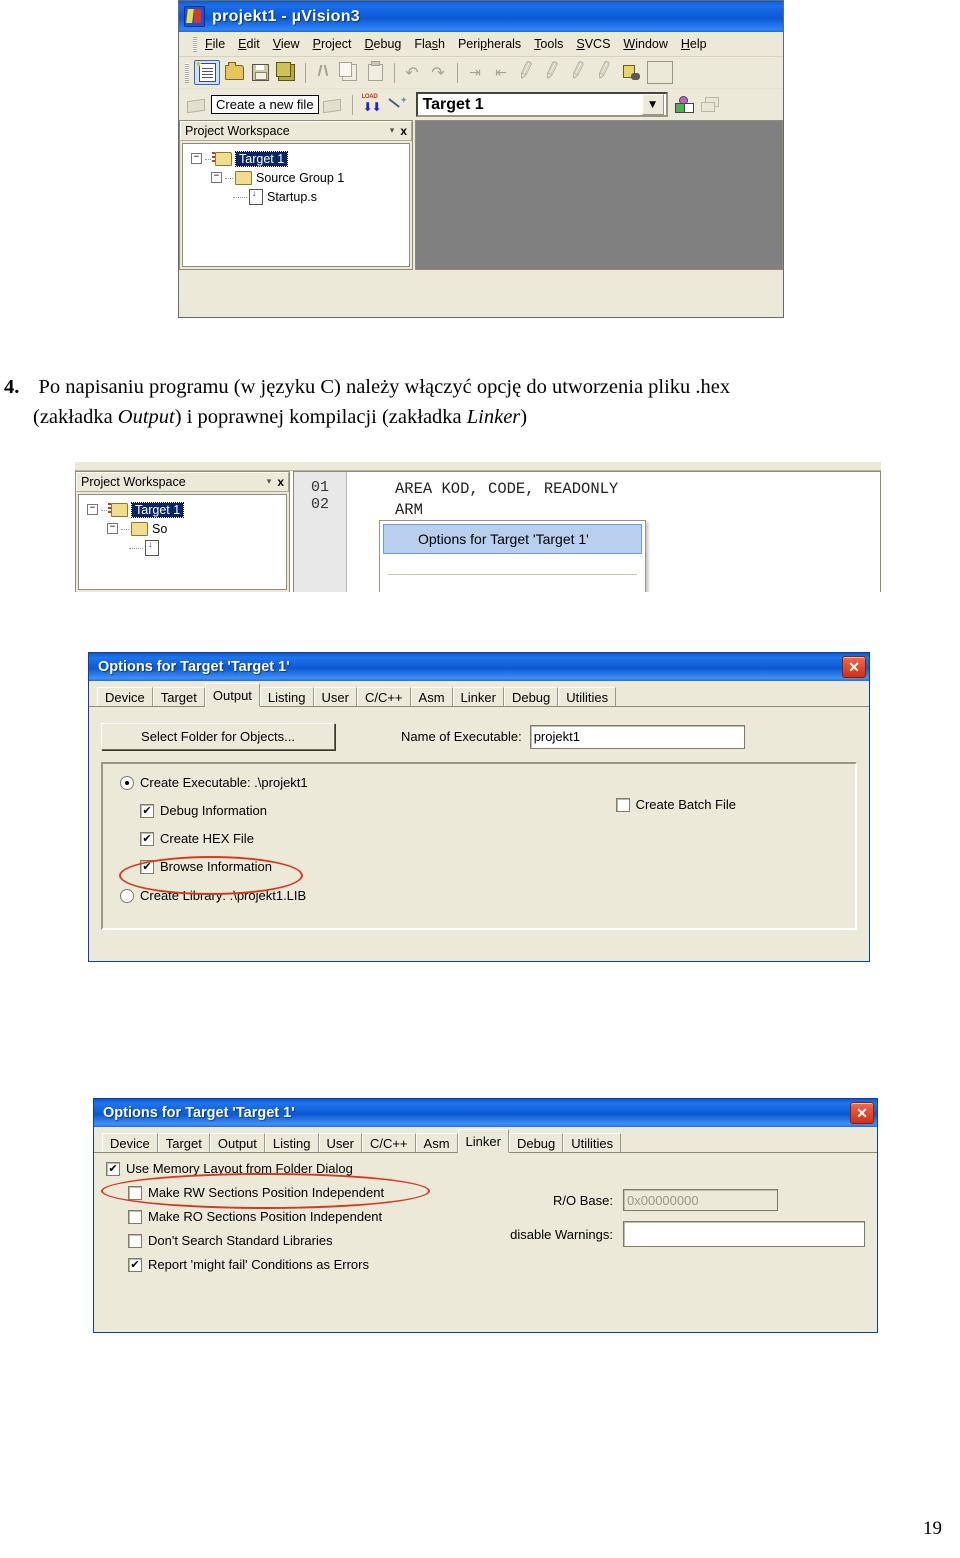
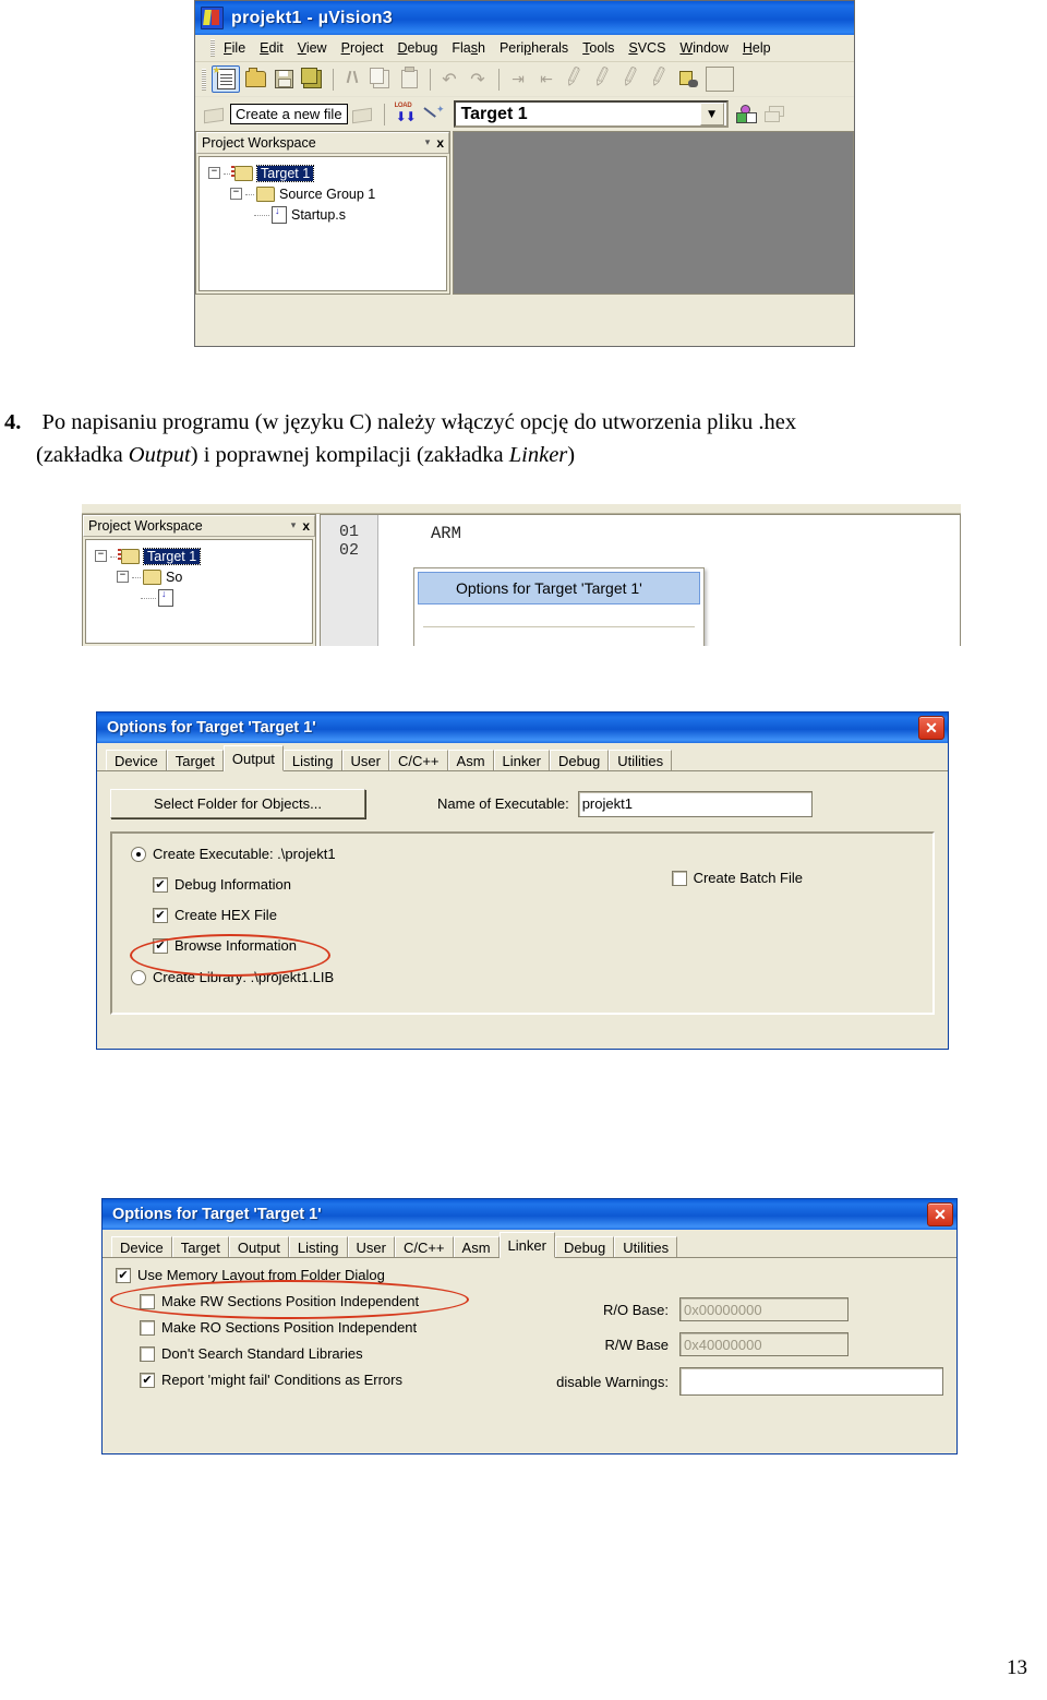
  projekt1 - µVision3
  File
  Edit
  View
  Project
  Debug
  Flash
  Peripherals
  Tools
  SVCS
  Window
  Help
  ↶
  ↷
  ⇥
  ⇤
  Create a new file
  ⬇
  ⬇
  Target 1
  ▼
  Project Workspace
  ▾
  x
  −
  Target 1
  −
  Source Group 1
  Startup.s
  4. Po napisaniu programu (w języku C) należy włączyć opcję do utworzenia pliku .hex
  (zakładka Output) i poprawnej kompilacji (zakładka Linker)
  Project Workspace
  ▾
  x
  −
  Target 1
  −
  So
  01
  02
- AREA KOD, CODE, READONLY
  ARM
  Options for Target 'Target 1'
  Options for Target 'Target 1'
  ✕
  Device
  Target
  Output
  Listing
  User
  C/C++
  Asm
  Linker
  Debug
  Utilities
  Select Folder for Objects...
  Name of Executable:
  projekt1
  Create Executable: .\projekt1
  ✔
  Debug Information
  ✔
  Create HEX File
  ✔
  Browse Information
  Create Library: .\projekt1.LIB
  Create Batch File
  Options for Target 'Target 1'
  ✕
  Device
  Target
  Output
  Listing
  User
  C/C++
  Asm
  Linker
  Debug
  Utilities
  ✔
  Use Memory Layout from Folder Dialog
  Make RW Sections Position Independent
  Make RO Sections Position Independent
  Don't Search Standard Libraries
  ✔
  Report 'might fail' Conditions as Errors
  R/O Base:
  0x00000000
+ R/W Base
+ 0x40000000
  disable Warnings:
- 19
+ 13
